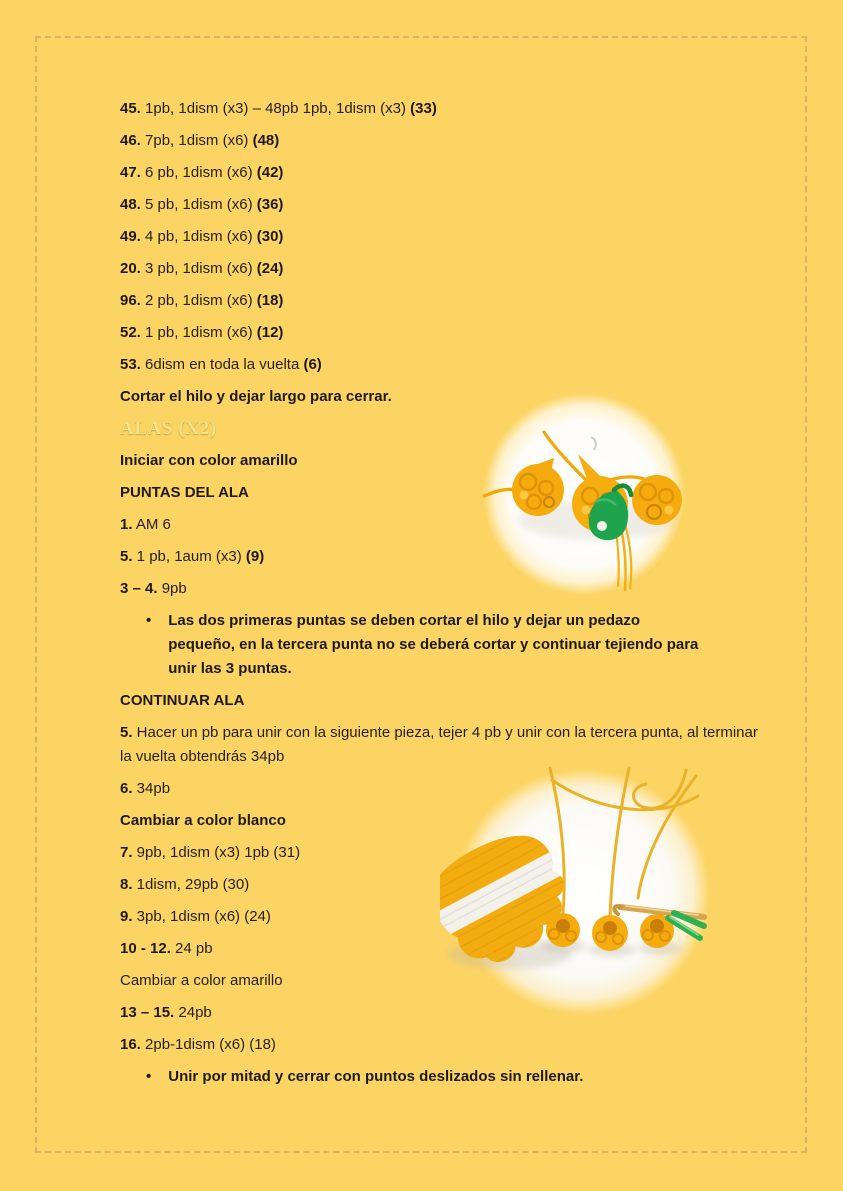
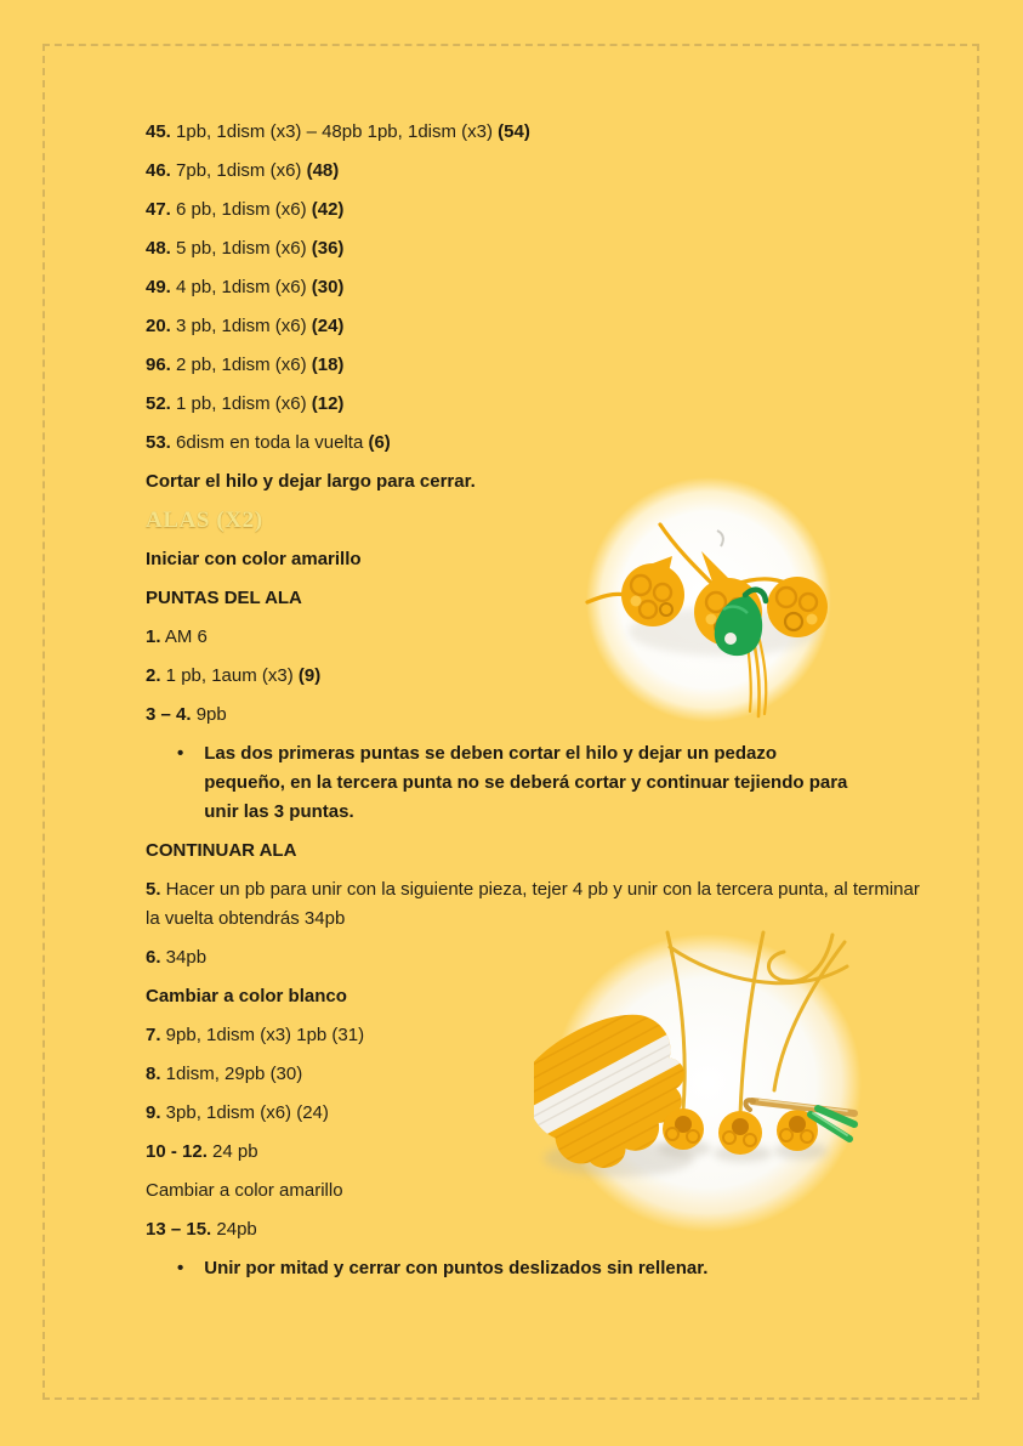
- 45. 1pb, 1dism (x3) – 48pb 1pb, 1dism (x3) (33)
+ 45. 1pb, 1dism (x3) – 48pb 1pb, 1dism (x3) (54)
  46. 7pb, 1dism (x6) (48)
  47. 6 pb, 1dism (x6) (42)
  48. 5 pb, 1dism (x6) (36)
  49. 4 pb, 1dism (x6) (30)
  20. 3 pb, 1dism (x6) (24)
  96. 2 pb, 1dism (x6) (18)
  52. 1 pb, 1dism (x6) (12)
  53. 6dism en toda la vuelta (6)
  Cortar el hilo y dejar largo para cerrar.
  ALAS (X2)
  Iniciar con color amarillo
  PUNTAS DEL ALA
  1. AM 6
- 5. 1 pb, 1aum (x3) (9)
+ 2. 1 pb, 1aum (x3) (9)
  3 – 4. 9pb
  •
  Las dos primeras puntas se deben cortar el hilo y dejar un pedazo pequeño, en la tercera punta no se deberá cortar y continuar tejiendo para unir las 3 puntas.
  CONTINUAR ALA
  5. Hacer un pb para unir con la siguiente pieza, tejer 4 pb y unir con la tercera punta, al terminar la vuelta obtendrás 34pb
  6. 34pb
  Cambiar a color blanco
  7. 9pb, 1dism (x3) 1pb (31)
  8. 1dism, 29pb (30)
  9. 3pb, 1dism (x6) (24)
  10 - 12. 24 pb
  Cambiar a color amarillo
  13 – 15. 24pb
- 16. 2pb-1dism (x6) (18)
  •
  Unir por mitad y cerrar con puntos deslizados sin rellenar.
